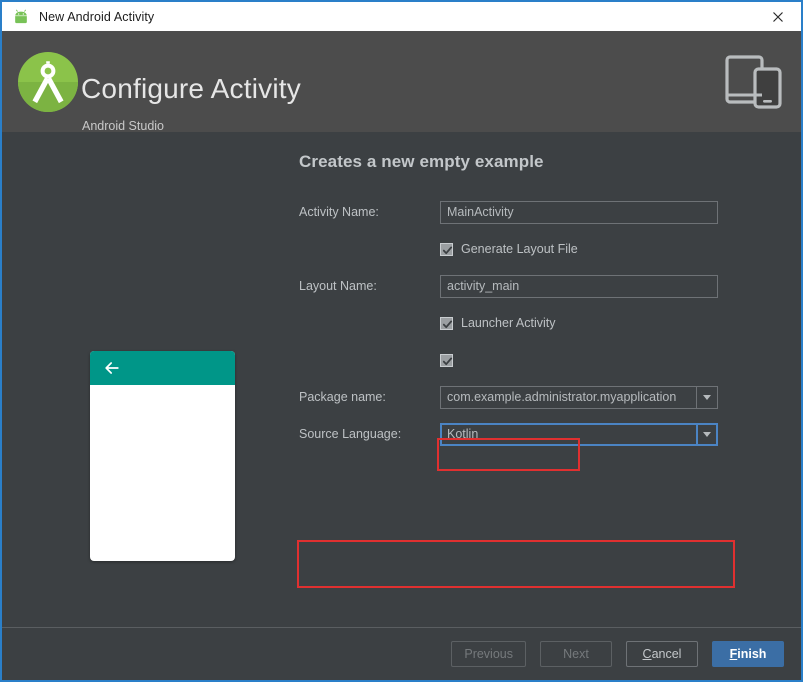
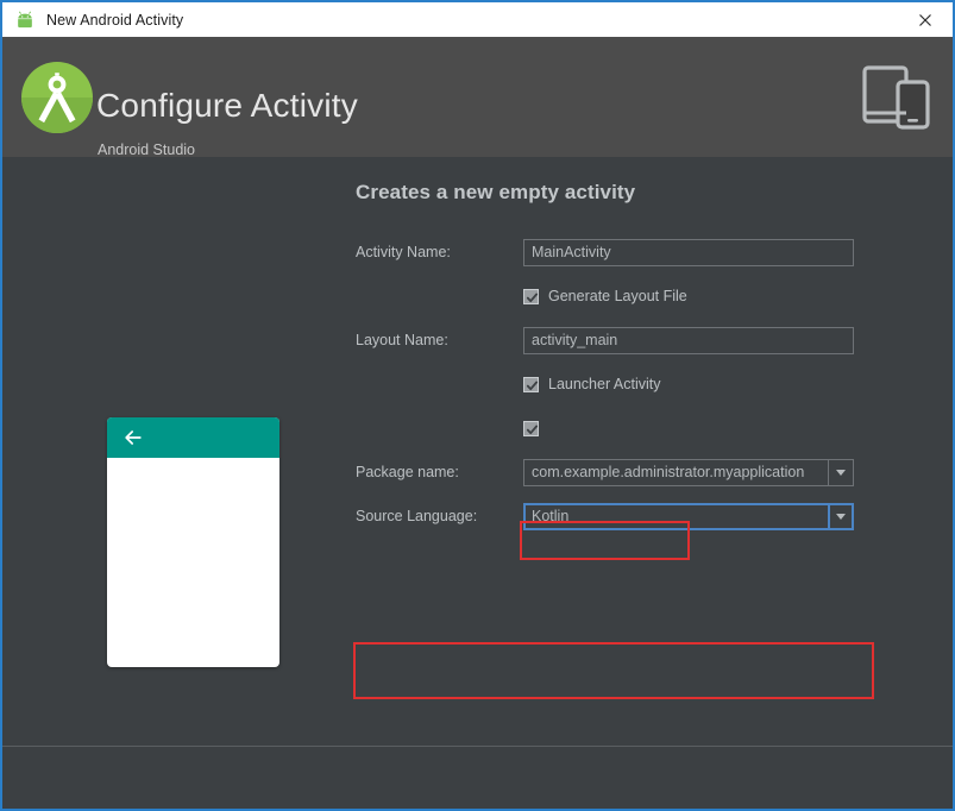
  New Android Activity
  Configure Activity
  Android Studio
- Creates a new empty example
+ Creates a new empty activity
  Activity Name:
  MainActivity
  Generate Layout File
  Layout Name:
  activity_main
  Launcher Activity
  Package name:
  com.example.administrator.myapplication
  Source Language:
  Kotlin
- Previous
- Next
- Cancel
- Finish
